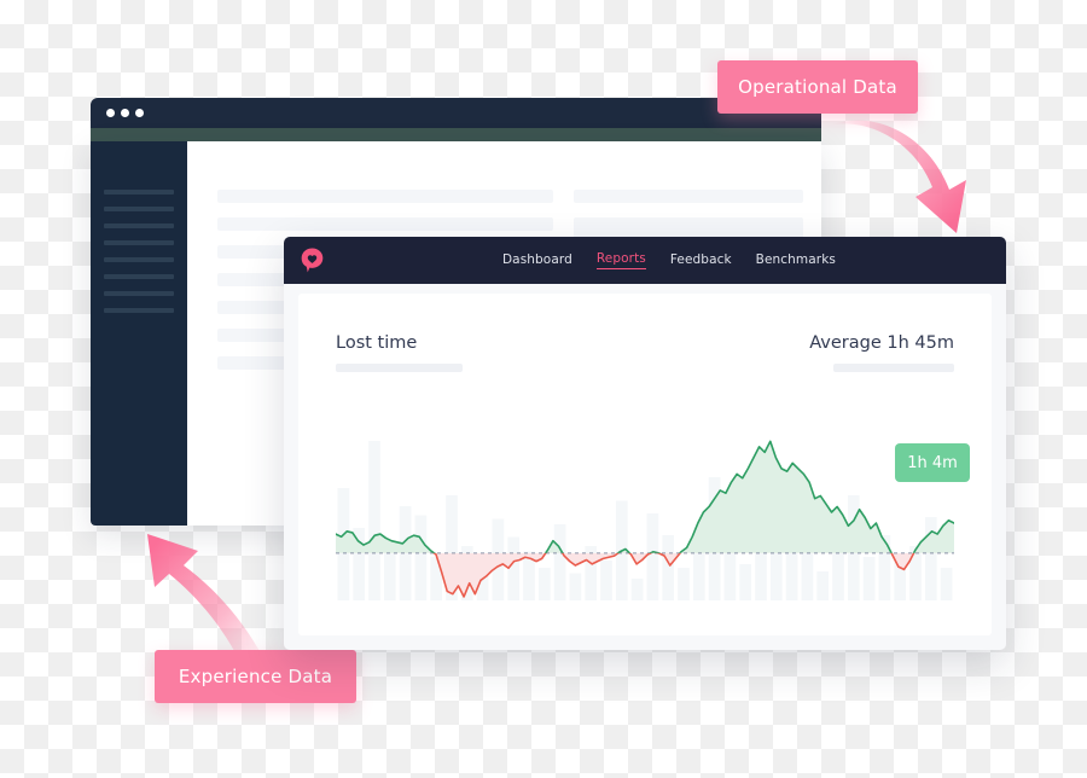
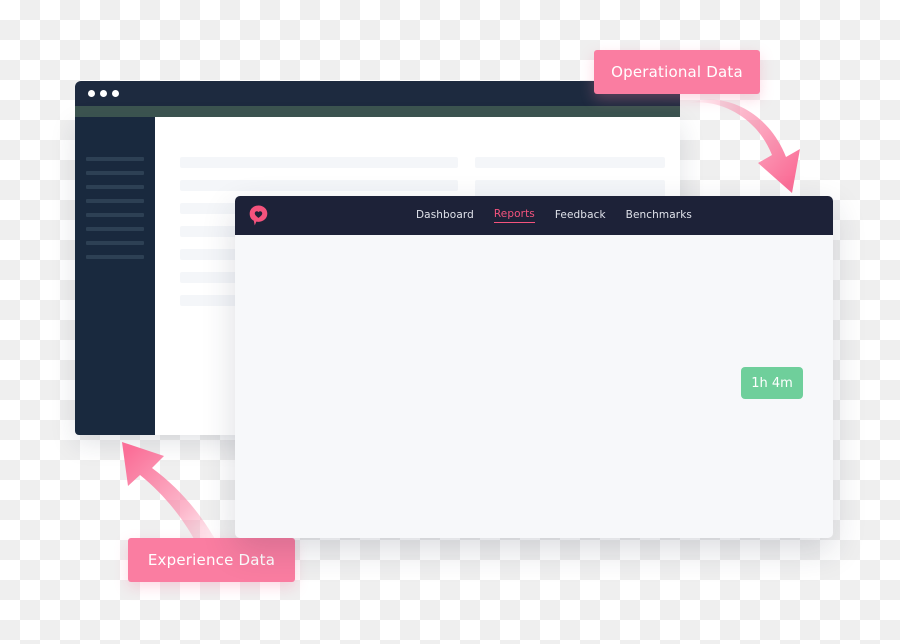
  Operational Data
  Experience Data
  Dashboard
  Reports
  Feedback
  Benchmarks
- Lost time
- Average 1h 45m
  1h 4m
